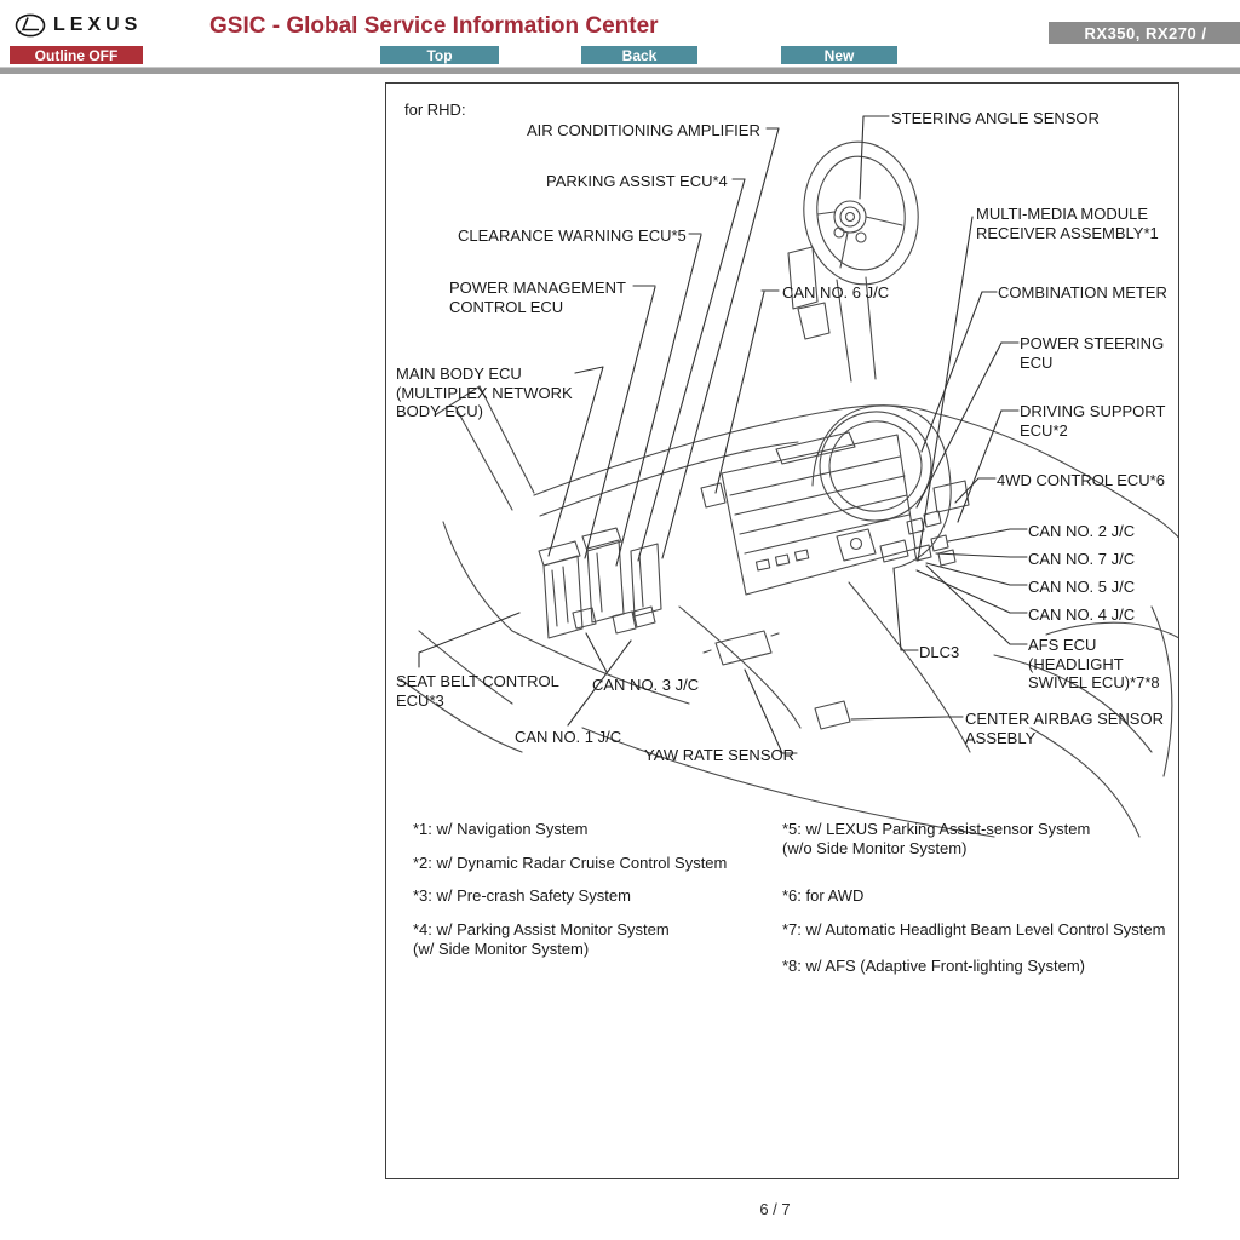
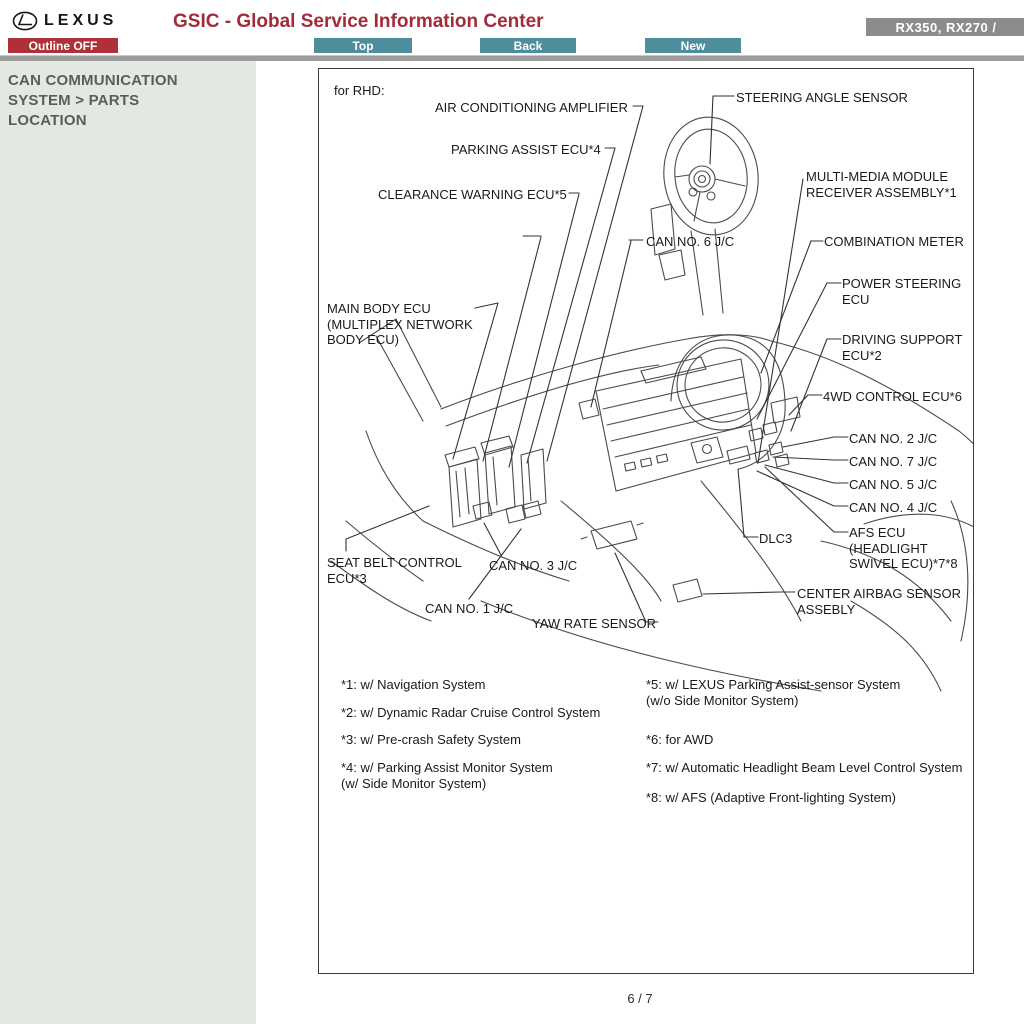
  LEXUS
  GSIC - Global Service Information Center
  RX350, RX270 /
  Outline OFF
  Top
  Back
  New
+ CAN COMMUNICATION SYSTEM > PARTS LOCATION
  for RHD:
  AIR CONDITIONING AMPLIFIER
  STEERING ANGLE SENSOR
  PARKING ASSIST ECU*4
  MULTI-MEDIA MODULE
  RECEIVER ASSEMBLY*1
  CLEARANCE WARNING ECU*5
- POWER MANAGEMENT
- CONTROL ECU
  CAN NO. 6 J/C
  COMBINATION METER
  POWER STEERING
  ECU
  MAIN BODY ECU
  (MULTIPLEX NETWORK
  BODY ECU)
  DRIVING SUPPORT
  ECU*2
  4WD CONTROL ECU*6
  CAN NO. 2 J/C
  CAN NO. 7 J/C
  CAN NO. 5 J/C
  CAN NO. 4 J/C
  AFS ECU (HEADLIGHT
  SWIVEL ECU)*7*8
  DLC3
  SEAT BELT CONTROL
  ECU*3
  CAN NO. 3 J/C
  CAN NO. 1 J/C
  YAW RATE SENSOR
  CENTER AIRBAG SENSOR
  ASSEBLY
  *1: w/ Navigation System
  *2: w/ Dynamic Radar Cruise Control System
  *3: w/ Pre-crash Safety System
  *4: w/ Parking Assist Monitor System
  (w/ Side Monitor System)
  *5: w/ LEXUS Parking Assist-sensor System
  (w/o Side Monitor System)
  *6: for AWD
  *7: w/ Automatic Headlight Beam Level Control System
  *8: w/ AFS (Adaptive Front-lighting System)
  6 / 7
